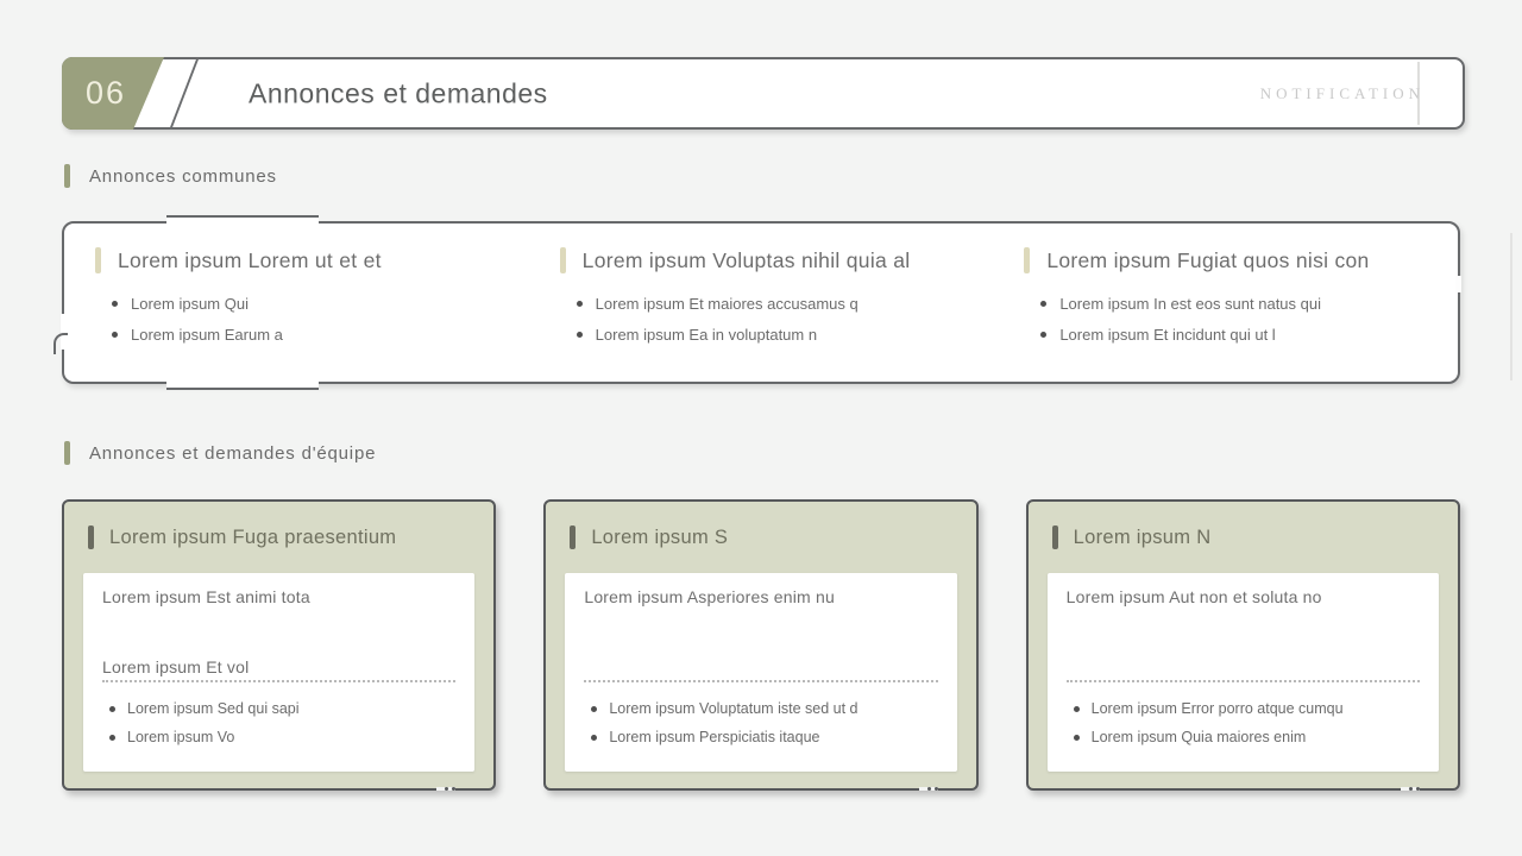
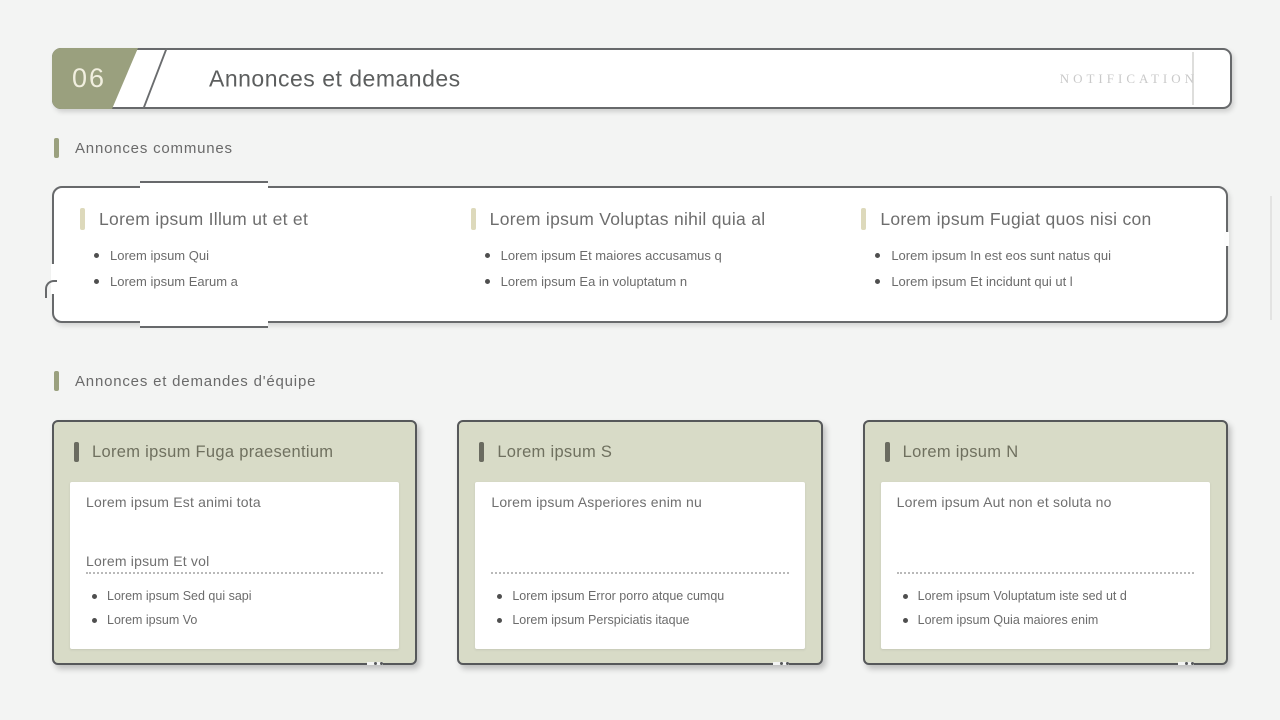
  06
  Annonces et demandes
  NOTIFICATION
  Annonces communes
- Lorem ipsum Lorem ut et et
+ Lorem ipsum Illum ut et et
  Lorem ipsum Qui
  Lorem ipsum Earum a
  Lorem ipsum Voluptas nihil quia al
  Lorem ipsum Et maiores accusamus q
  Lorem ipsum Ea in voluptatum n
  Lorem ipsum Fugiat quos nisi con
  Lorem ipsum In est eos sunt natus qui
  Lorem ipsum Et incidunt qui ut l
  Annonces et demandes d'équipe
  Lorem ipsum Fuga praesentium
  Lorem ipsum Est animi tota
  Lorem ipsum Et vol
  Lorem ipsum Sed qui sapi
  Lorem ipsum Vo
  Lorem ipsum S
  Lorem ipsum Asperiores enim nu
- Lorem ipsum Voluptatum iste sed ut d
+ Lorem ipsum Error porro atque cumqu
  Lorem ipsum Perspiciatis itaque
  Lorem ipsum N
  Lorem ipsum Aut non et soluta no
- Lorem ipsum Error porro atque cumqu
+ Lorem ipsum Voluptatum iste sed ut d
  Lorem ipsum Quia maiores enim
